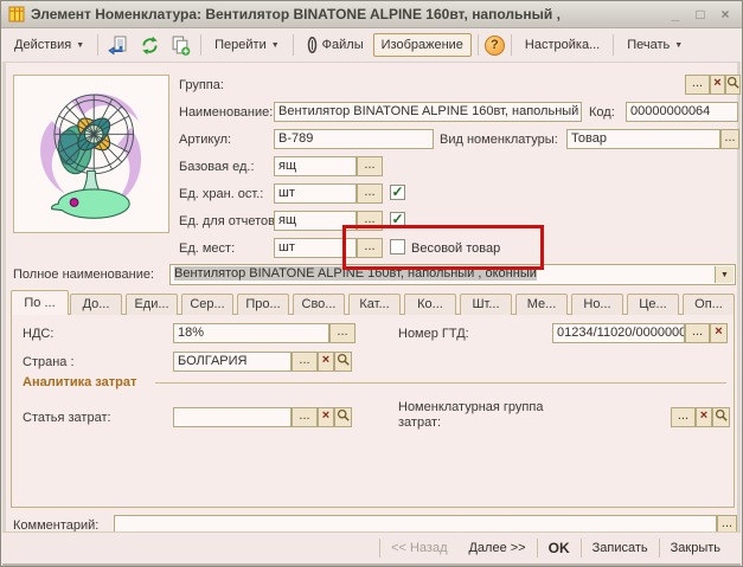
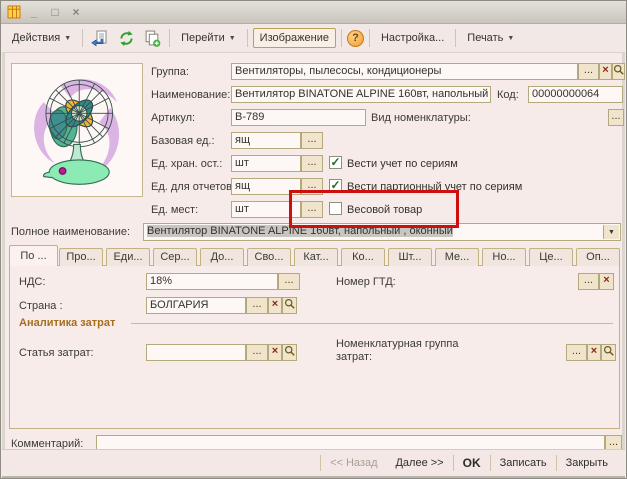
- Элемент Номенклатура: Вентилятор BINATONE ALPINE 160вт, напольный ,
  _
  □
  ×
  Действия
  Перейти
- Файлы
  Изображение
  ?
  Настройка...
  Печать
  Группа:
+ Вентиляторы, пылесосы, кондиционеры
  ...
  ×
  Наименование:
  Вентилятор BINATONE ALPINE 160вт, напольный
  Код:
  00000000064
  Артикул:
  В-789
  Вид номенклатуры:
- Товар
  ...
  Базовая ед.:
  ящ
  ...
  Ед. хран. ост.:
  шт
  ...
  ✓
+ Вести учет по сериям
  Ед. для отчетов
  ящ
  ...
  ✓
+ Вести партионный учет по сериям
  Ед. мест:
  шт
  ...
  Весовой товар
  Полное наименование:
  Вентилятор BINATONE ALPINE 160вт, напольный , оконный
  По ...
- До...
+ Про...
  Еди...
  Сер...
- Про...
+ До...
  Сво...
  Кат...
  Ко...
  Шт...
  Ме...
  Но...
  Це...
  Оп...
  НДС:
  18%
  ...
  Номер ГТД:
- 01234/11020/0000000
  ...
  ×
  Страна :
  БОЛГАРИЯ
  ...
  ×
  Аналитика затрат
  Статья затрат:
  ...
  ×
  Номенклатурная группа затрат:
  ...
  ×
  Комментарий:
  ...
  << Назад
  Далее >>
  OK
  Записать
  Закрыть
